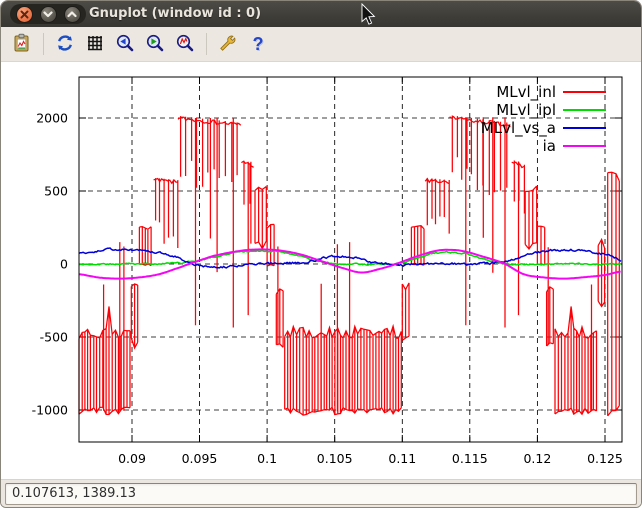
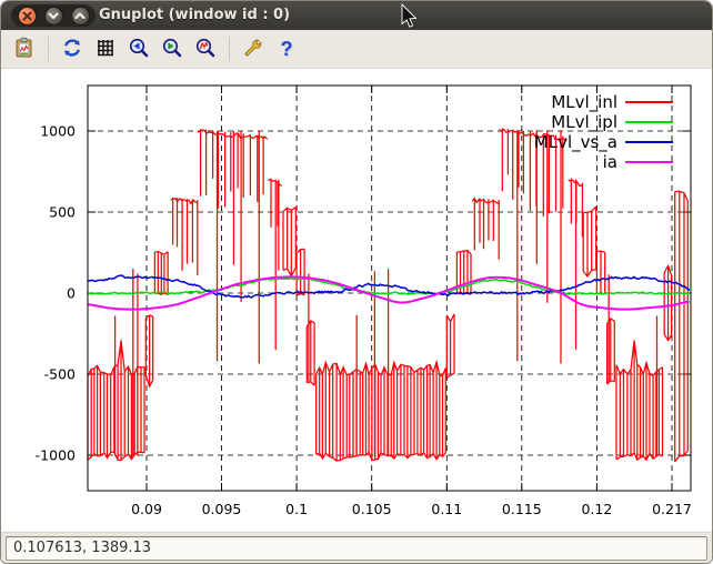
  Gnuplot (window id : 0)
  ?
  0.107613, 1389.13
  0.09
  0.095
  0.1
  0.105
  0.11
  0.115
  0.12
- 0.125
+ 0.217
  -1000
  -500
  0
  500
- 2000
+ 1000
  MLvl_inl
  MLvl_ipl
  MLvl_vs_a
  ia
